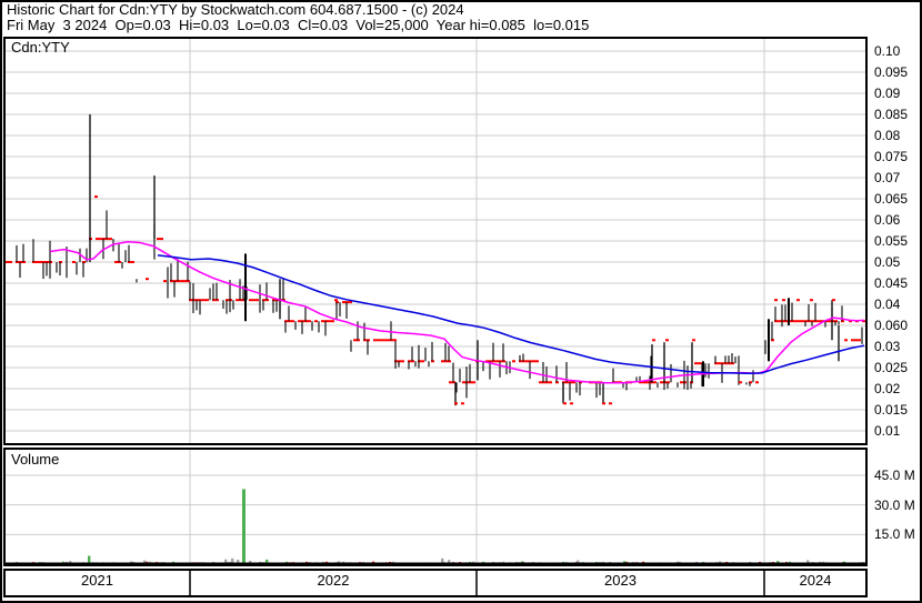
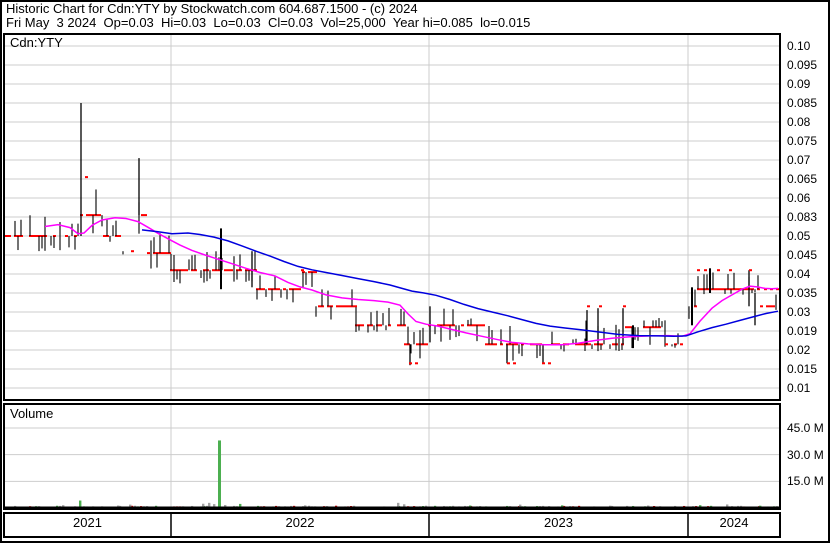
  Historic Chart for Cdn:YTY by Stockwatch.com 604.687.1500 - (c) 2024
  Fri May 3 2024 Op=0.03 Hi=0.03 Lo=0.03 Cl=0.03 Vol=25,000 Year hi=0.085 lo=0.015
  Cdn:YTY
  Volume
  0.10
  0.095
  0.09
  0.085
  0.08
  0.075
  0.07
  0.065
  0.06
- 0.055
+ 0.083
  0.05
  0.045
  0.04
- 0.060
+ 0.035
  0.03
- 0.025
+ 0.019
  0.02
  0.015
  0.01
  45.0 M
  30.0 M
  15.0 M
  2021
  2022
  2023
  2024
